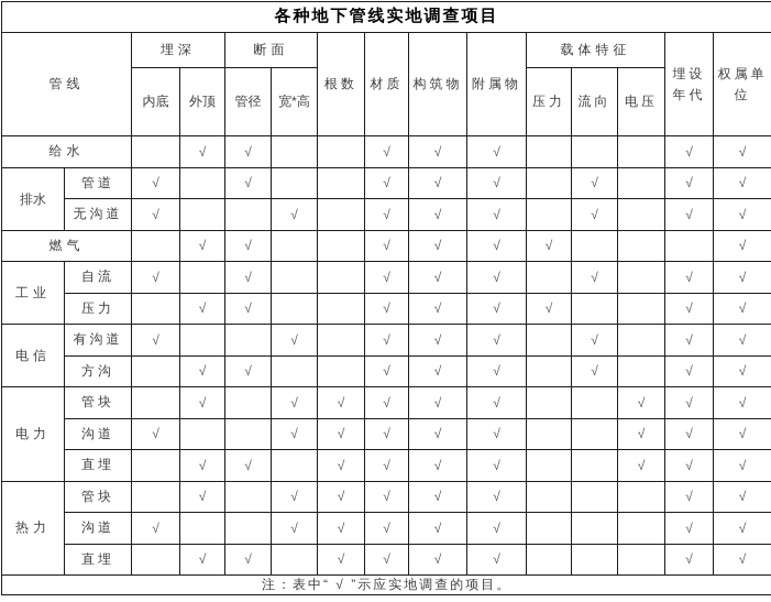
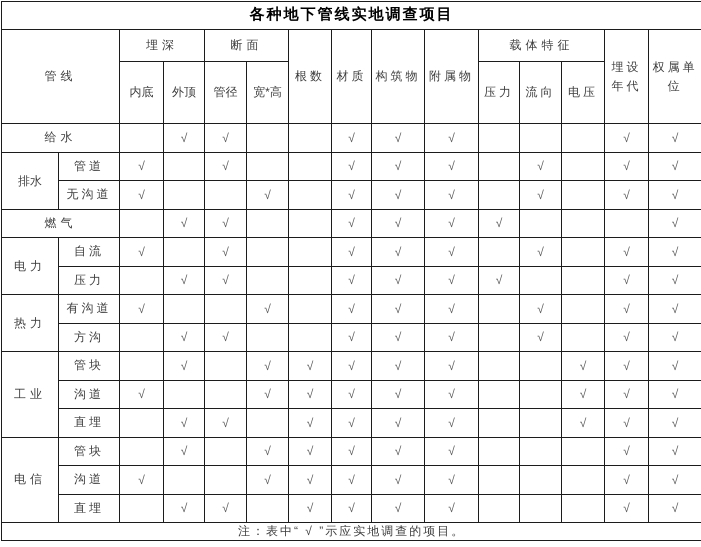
  各种地下管线实地调查项目
  管线	埋深	断面	根数	材质	构筑物	附属物	载体特征	埋设年代	权属单位
  内底	外顶	管径	宽*高	压力	流向	电压
  给水		√	√			√	√	√				√	√
  排水	管道	√		√			√	√	√		√		√	√
  无沟道	√			√		√	√	√		√		√	√
  燃气		√	√			√	√	√	√				√
- 工业	自流	√		√			√	√	√		√		√	√
+ 电力	自流	√		√			√	√	√		√		√	√
  压力		√	√			√	√	√	√			√	√
- 电信	有沟道	√			√		√	√	√		√		√	√
+ 热力	有沟道	√			√		√	√	√		√		√	√
  方沟		√	√			√	√	√		√		√	√
- 电力	管块		√		√	√	√	√	√			√	√	√
+ 工业	管块		√		√	√	√	√	√			√	√	√
  沟道	√			√	√	√	√	√			√	√	√
  直埋		√	√		√	√	√	√			√	√	√
- 热力	管块		√		√	√	√	√	√				√	√
+ 电信	管块		√		√	√	√	√	√				√	√
  沟道	√			√	√	√	√	√				√	√
  直埋		√	√		√	√	√	√				√	√
  注：表中“ √ ”示应实地调查的项目。
